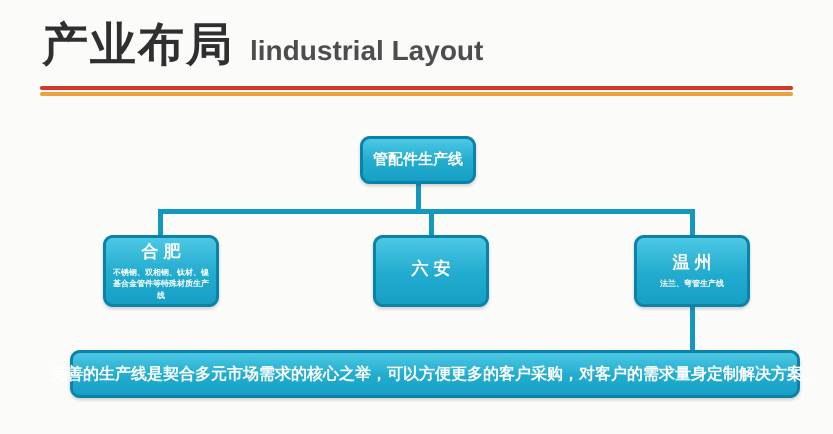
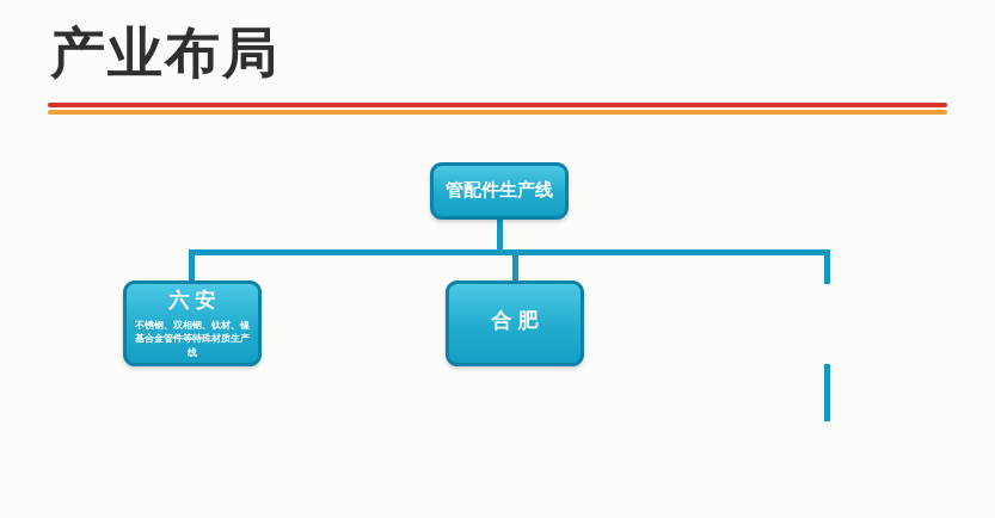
  产业布局
- lindustrial Layout
  管配件生产线
- 合肥
+ 六安
  不锈钢、双相钢、钛材、镍基合金管件等特殊材质生产线
- 六安
+ 合肥
- 温州
- 法兰、弯管生产线
- 完善的生产线是契合多元市场需求的核心之举，可以方便更多的客户采购，对客户的需求量身定制解决方案。
